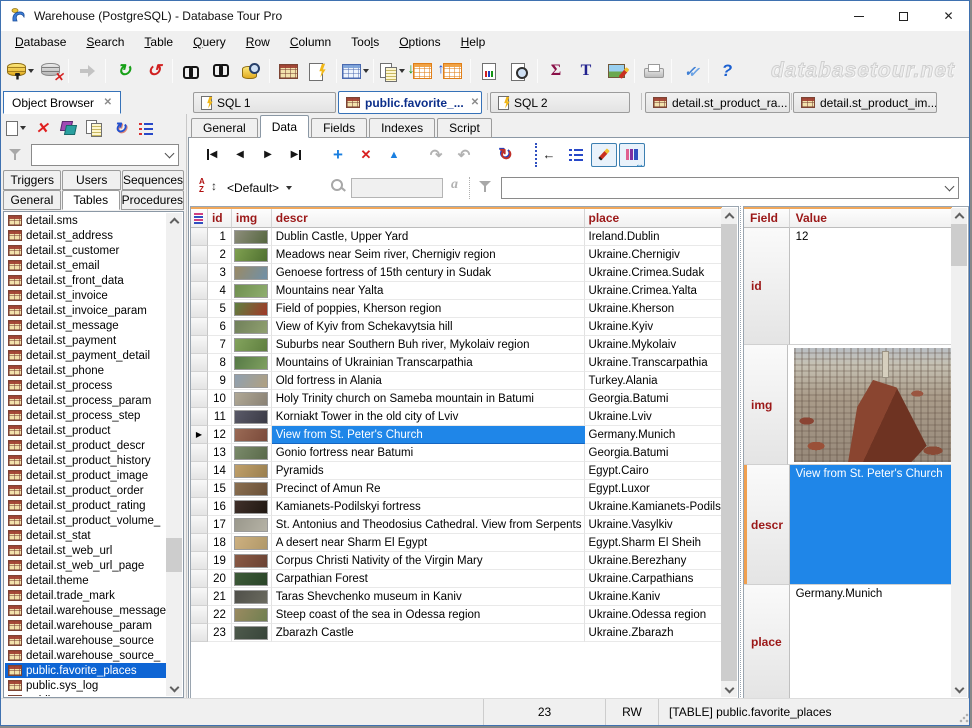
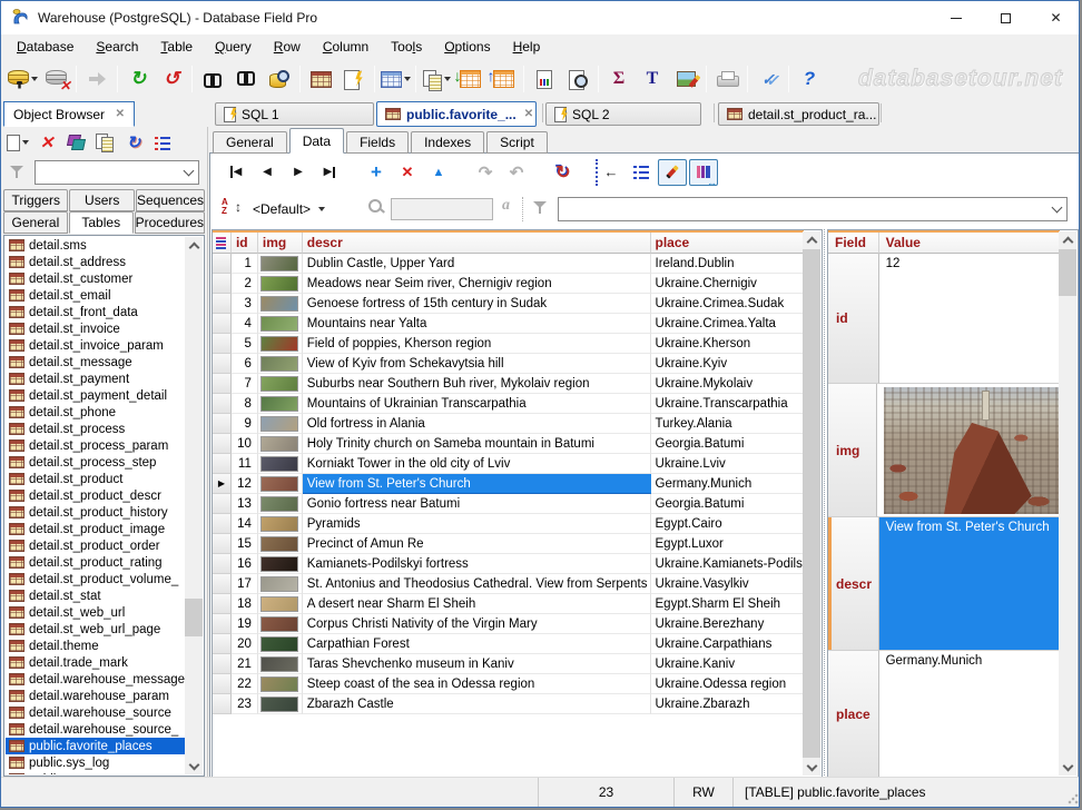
- Warehouse (PostgreSQL) - Database Tour Pro
+ Warehouse (PostgreSQL) - Database Field Pro
  ✕
  Database
  Search
  Table
  Query
  Row
  Column
  Tools
  Options
  Help
  databasetour.net
  Object Browser
  ✕
  SQL 1
  public.favorite_...
  ✕
  SQL 2
  detail.st_product_ra...
- detail.st_product_im...
  Triggers
  Users
  Sequences
  General
  Tables
  Procedures
  detail.sms
  detail.st_address
  detail.st_customer
  detail.st_email
  detail.st_front_data
  detail.st_invoice
  detail.st_invoice_param
  detail.st_message
  detail.st_payment
  detail.st_payment_detail
  detail.st_phone
  detail.st_process
  detail.st_process_param
  detail.st_process_step
  detail.st_product
  detail.st_product_descr
  detail.st_product_history
  detail.st_product_image
  detail.st_product_order
  detail.st_product_rating
  detail.st_product_volume_
  detail.st_stat
  detail.st_web_url
  detail.st_web_url_page
  detail.theme
  detail.trade_mark
  detail.warehouse_message
  detail.warehouse_param
  detail.warehouse_source
  detail.warehouse_source_
  public.favorite_places
  public.sys_log
  General
  Data
  Fields
  Indexes
  Script
  <Default>
  id
  img
  descr
  place
  1
  Dublin Castle, Upper Yard
  Ireland.Dublin
  2
  Meadows near Seim river, Chernigiv region
  Ukraine.Chernigiv
  3
  Genoese fortress of 15th century in Sudak
  Ukraine.Crimea.Sudak
  4
  Mountains near Yalta
  Ukraine.Crimea.Yalta
  5
  Field of poppies, Kherson region
  Ukraine.Kherson
  6
  View of Kyiv from Schekavytsia hill
  Ukraine.Kyiv
  7
  Suburbs near Southern Buh river, Mykolaiv region
  Ukraine.Mykolaiv
  8
  Mountains of Ukrainian Transcarpathia
  Ukraine.Transcarpathia
  9
  Old fortress in Alania
  Turkey.Alania
  10
  Holy Trinity church on Sameba mountain in Batumi
  Georgia.Batumi
  11
  Korniakt Tower in the old city of Lviv
  Ukraine.Lviv
  ▶
  12
  View from St. Peter's Church
  Germany.Munich
  13
  Gonio fortress near Batumi
  Georgia.Batumi
  14
  Pyramids
  Egypt.Cairo
  15
  Precinct of Amun Re
  Egypt.Luxor
  16
  Kamianets-Podilskyi fortress
  Ukraine.Kamianets-Podils
  17
  St. Antonius and Theodosius Cathedral. View from Serpents
  Ukraine.Vasylkiv
  18
- A desert near Sharm El Egypt
+ A desert near Sharm El Sheih
  Egypt.Sharm El Sheih
  19
  Corpus Christi Nativity of the Virgin Mary
  Ukraine.Berezhany
  20
  Carpathian Forest
  Ukraine.Carpathians
  21
  Taras Shevchenko museum in Kaniv
  Ukraine.Kaniv
  22
  Steep coast of the sea in Odessa region
  Ukraine.Odessa region
  23
  Zbarazh Castle
  Ukraine.Zbarazh
  Field
  Value
  id
  12
  img
  descr
  View from St. Peter's Church
  place
  Germany.Munich
  23
  RW
  [TABLE] public.favorite_places
